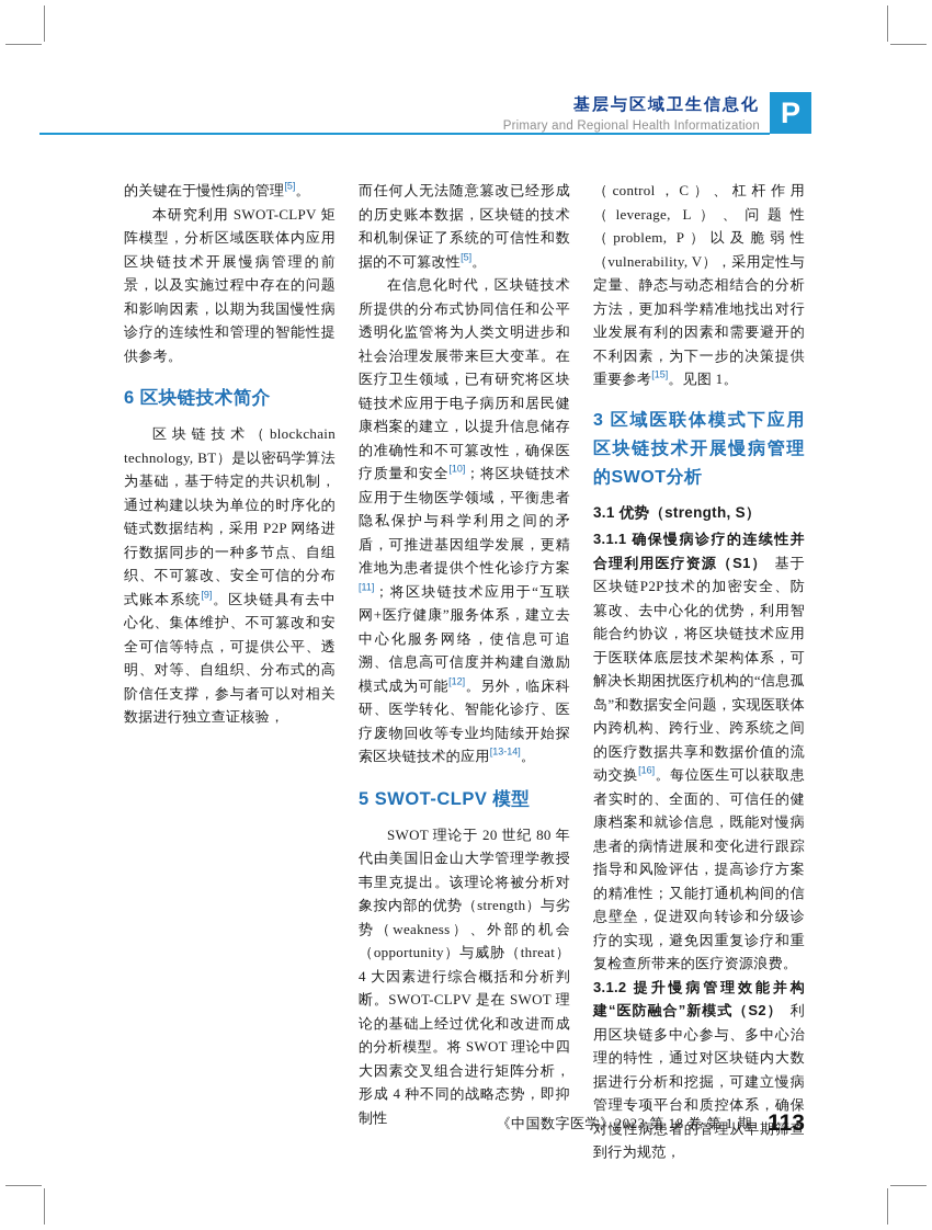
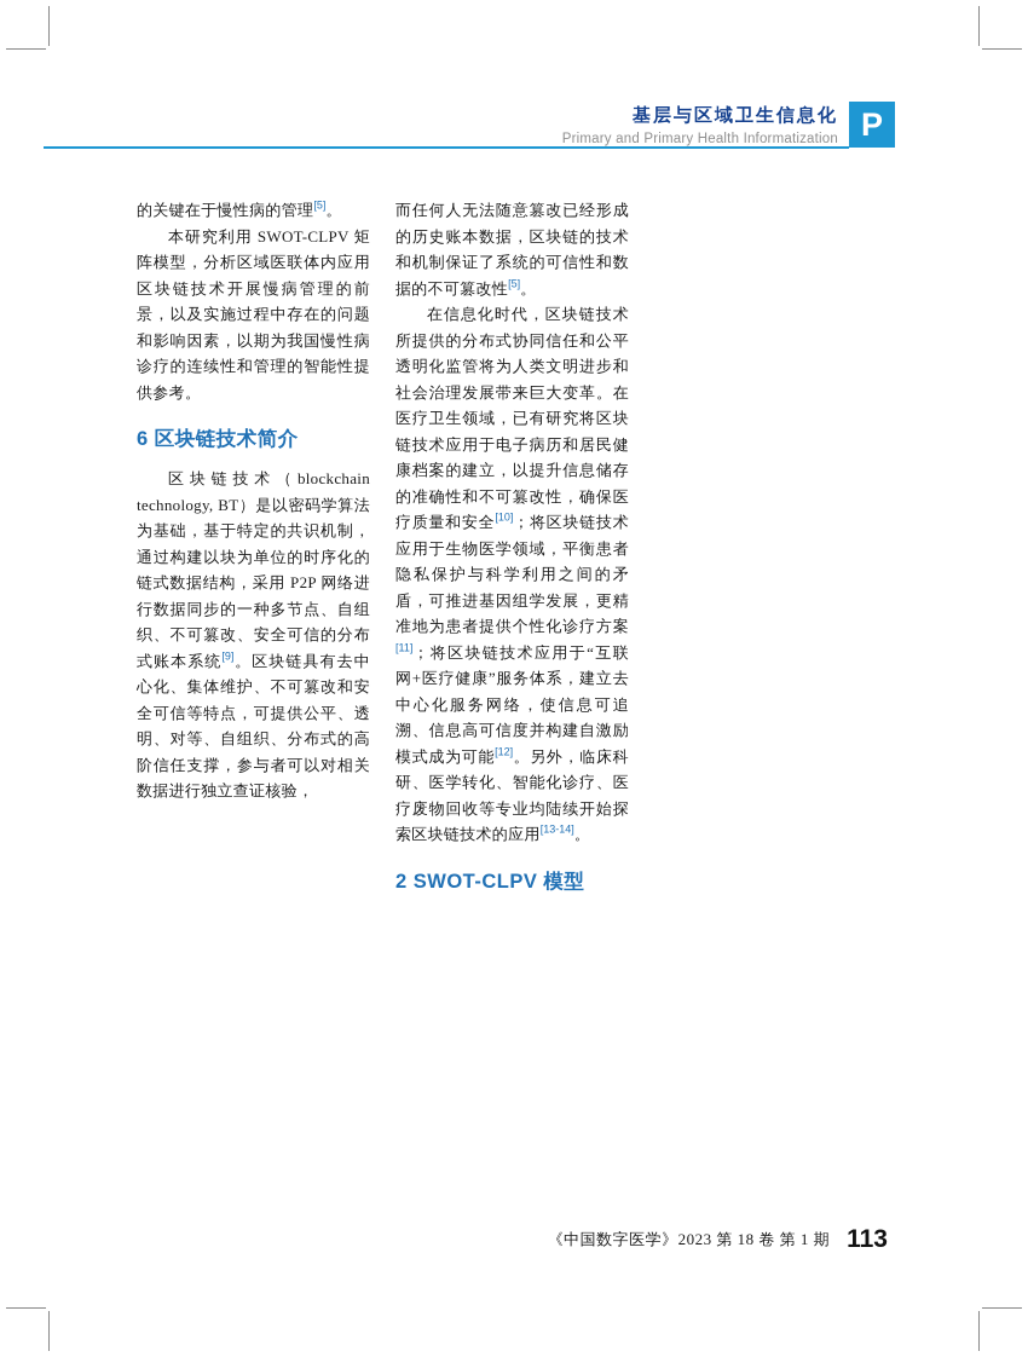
  基层与区域卫生信息化
- Primary and Regional Health Informatization
+ Primary and Primary Health Informatization
  P
  的关键在于慢性病的管理[5]。
  本研究利用 SWOT-CLPV 矩阵模型，分析区域医联体内应用区块链技术开展慢病管理的前景，以及实施过程中存在的问题和影响因素，以期为我国慢性病诊疗的连续性和管理的智能性提供参考。
  6 区块链技术简介
  区块链技术（blockchain technology, BT）是以密码学算法为基础，基于特定的共识机制，通过构建以块为单位的时序化的链式数据结构，采用 P2P 网络进行数据同步的一种多节点、自组织、不可篡改、安全可信的分布式账本系统[9]。区块链具有去中心化、集体维护、不可篡改和安全可信等特点，可提供公平、透明、对等、自组织、分布式的高阶信任支撑，参与者可以对相关数据进行独立查证核验，
  而任何人无法随意篡改已经形成的历史账本数据，区块链的技术和机制保证了系统的可信性和数据的不可篡改性[5]。
  在信息化时代，区块链技术所提供的分布式协同信任和公平透明化监管将为人类文明进步和社会治理发展带来巨大变革。在医疗卫生领域，已有研究将区块链技术应用于电子病历和居民健康档案的建立，以提升信息储存的准确性和不可篡改性，确保医疗质量和安全[10]；将区块链技术应用于生物医学领域，平衡患者隐私保护与科学利用之间的矛盾，可推进基因组学发展，更精准地为患者提供个性化诊疗方案[11]；将区块链技术应用于“互联网+医疗健康”服务体系，建立去中心化服务网络，使信息可追溯、信息高可信度并构建自激励模式成为可能[12]。另外，临床科研、医学转化、智能化诊疗、医疗废物回收等专业均陆续开始探索区块链技术的应用[13-14]。
- 5 SWOT-CLPV 模型
+ 2 SWOT-CLPV 模型
- SWOT 理论于 20 世纪 80 年代由美国旧金山大学管理学教授韦里克提出。该理论将被分析对象按内部的优势（strength）与劣势（weakness）、外部的机会（opportunity）与威胁（threat）4 大因素进行综合概括和分析判断。SWOT-CLPV 是在 SWOT 理论的基础上经过优化和改进而成的分析模型。将 SWOT 理论中四大因素交叉组合进行矩阵分析，形成 4 种不同的战略态势，即抑制性
- （control，C）、杠杆作用（leverage, L）、问题性（problem, P）以及脆弱性（vulnerability, V），采用定性与定量、静态与动态相结合的分析方法，更加科学精准地找出对行业发展有利的因素和需要避开的不利因素，为下一步的决策提供重要参考[15]。见图 1。
- 3 区域医联体模式下应用区块链技术开展慢病管理的SWOT分析
- 3.1 优势（strength, S）
- 3.1.1 确保慢病诊疗的连续性并合理利用医疗资源（S1） 基于区块链P2P技术的加密安全、防篡改、去中心化的优势，利用智能合约协议，将区块链技术应用于医联体底层技术架构体系，可解决长期困扰医疗机构的“信息孤岛”和数据安全问题，实现医联体内跨机构、跨行业、跨系统之间的医疗数据共享和数据价值的流动交换[16]。每位医生可以获取患者实时的、全面的、可信任的健康档案和就诊信息，既能对慢病患者的病情进展和变化进行跟踪指导和风险评估，提高诊疗方案的精准性；又能打通机构间的信息壁垒，促进双向转诊和分级诊疗的实现，避免因重复诊疗和重复检查所带来的医疗资源浪费。
- 3.1.2 提升慢病管理效能并构建“医防融合”新模式（S2） 利用区块链多中心参与、多中心治理的特性，通过对区块链内大数据进行分析和挖掘，可建立慢病管理专项平台和质控体系，确保对慢性病患者的管理从早期筛查到行为规范，
  《中国数字医学》2023 第 18 卷 第 1 期 113
